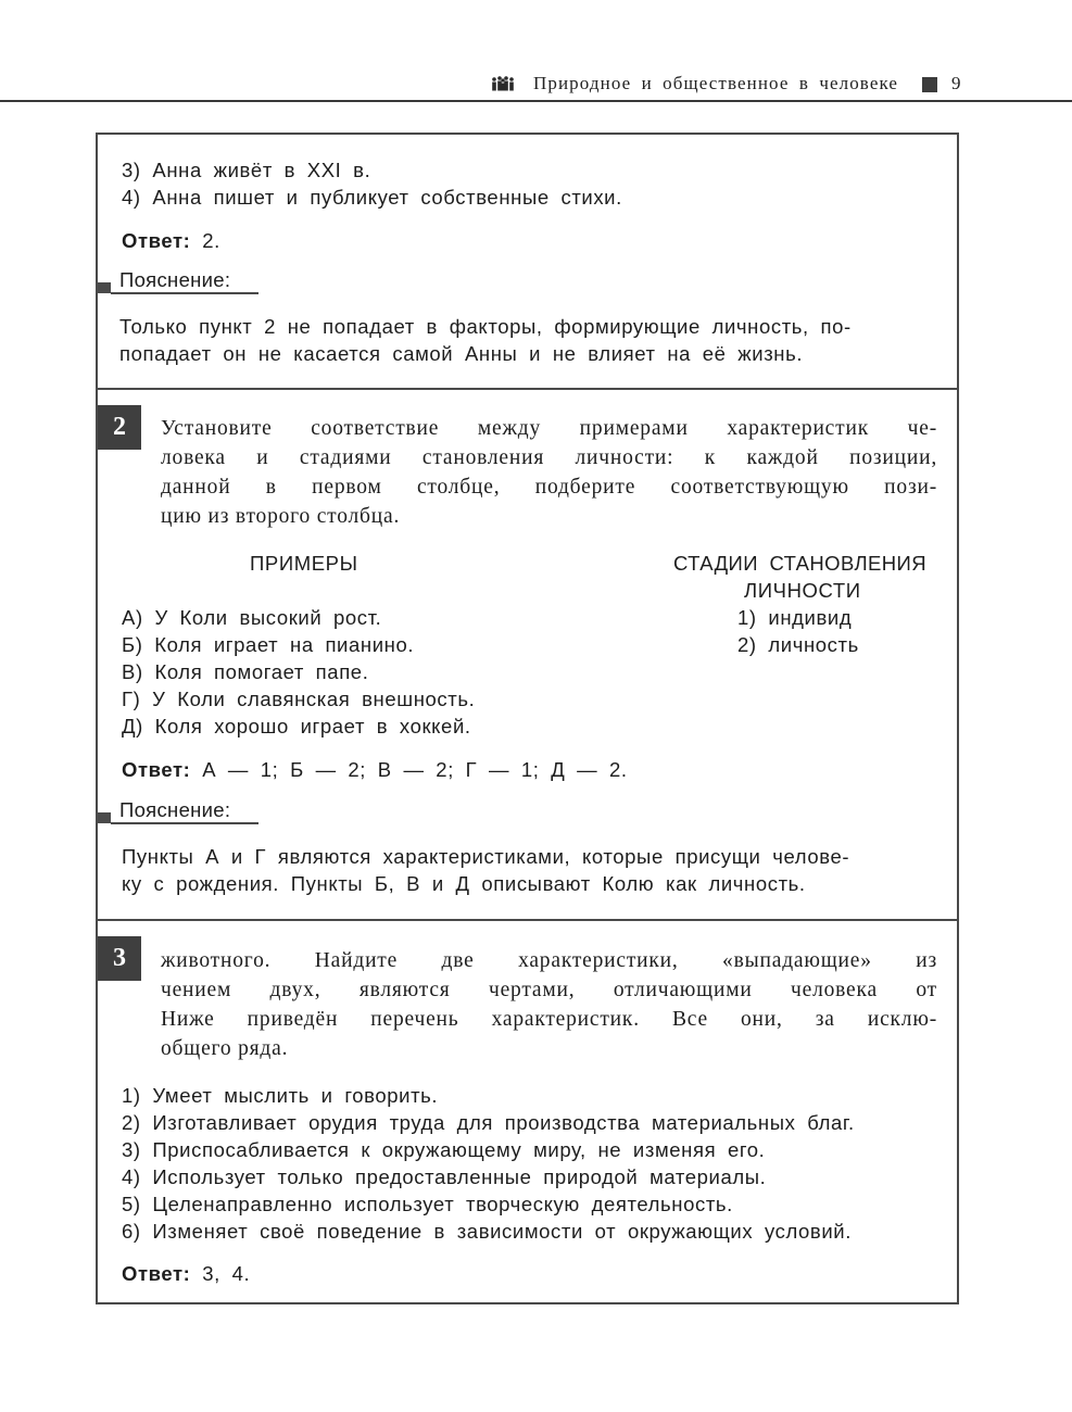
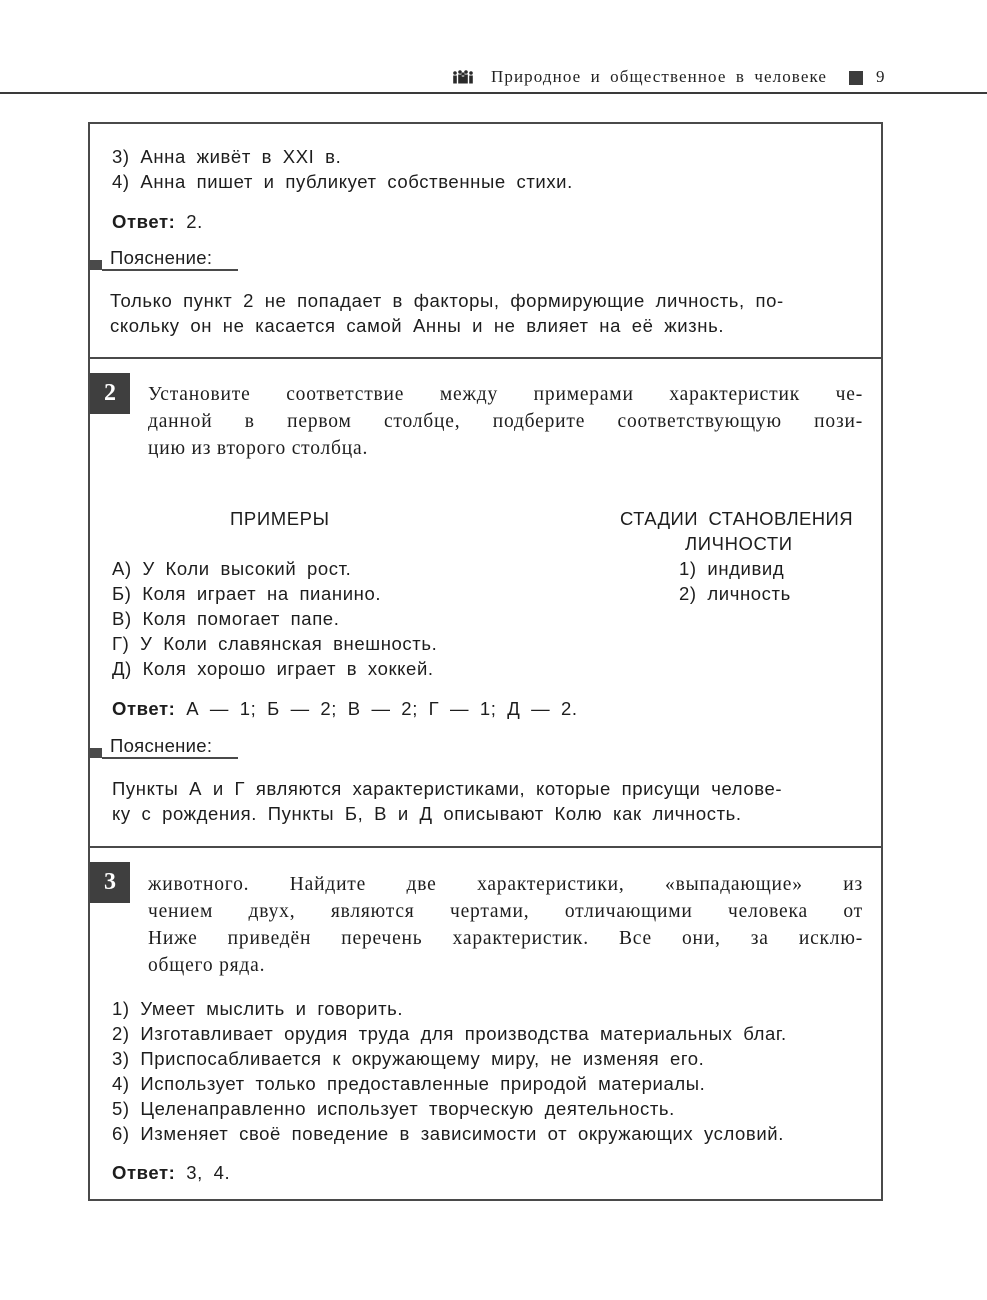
  Природное и общественное в человеке
  9
  3) Анна живёт в XXI в.
  4) Анна пишет и публикует собственные стихи.
  Ответ: 2.
  Пояснение:
  Только пункт 2 не попадает в факторы, формирующие личность, по-
- попадает он не касается самой Анны и не влияет на её жизнь.
+ скольку он не касается самой Анны и не влияет на её жизнь.
  2
  Установите соответствие между примерами характеристик че-
- ловека и стадиями становления личности: к каждой позиции,
  данной в первом столбце, подберите соответствующую пози-
  цию из второго столбца.
  ПРИМЕРЫ
  СТАДИИ СТАНОВЛЕНИЯ
  ЛИЧНОСТИ
  А) У Коли высокий рост.
  Б) Коля играет на пианино.
  В) Коля помогает папе.
  Г) У Коли славянская внешность.
  Д) Коля хорошо играет в хоккей.
  1) индивид
  2) личность
  Ответ: А — 1; Б — 2; В — 2; Г — 1; Д — 2.
  Пояснение:
  Пункты А и Г являются характеристиками, которые присущи челове-
  ку с рождения. Пункты Б, В и Д описывают Колю как личность.
  3
  животного. Найдите две характеристики, «выпадающие» из
  чением двух, являются чертами, отличающими человека от
  Ниже приведён перечень характеристик. Все они, за исклю-
  общего ряда.
  1) Умеет мыслить и говорить.
  2) Изготавливает орудия труда для производства материальных благ.
  3) Приспосабливается к окружающему миру, не изменяя его.
  4) Использует только предоставленные природой материалы.
  5) Целенаправленно использует творческую деятельность.
  6) Изменяет своё поведение в зависимости от окружающих условий.
  Ответ: 3, 4.
